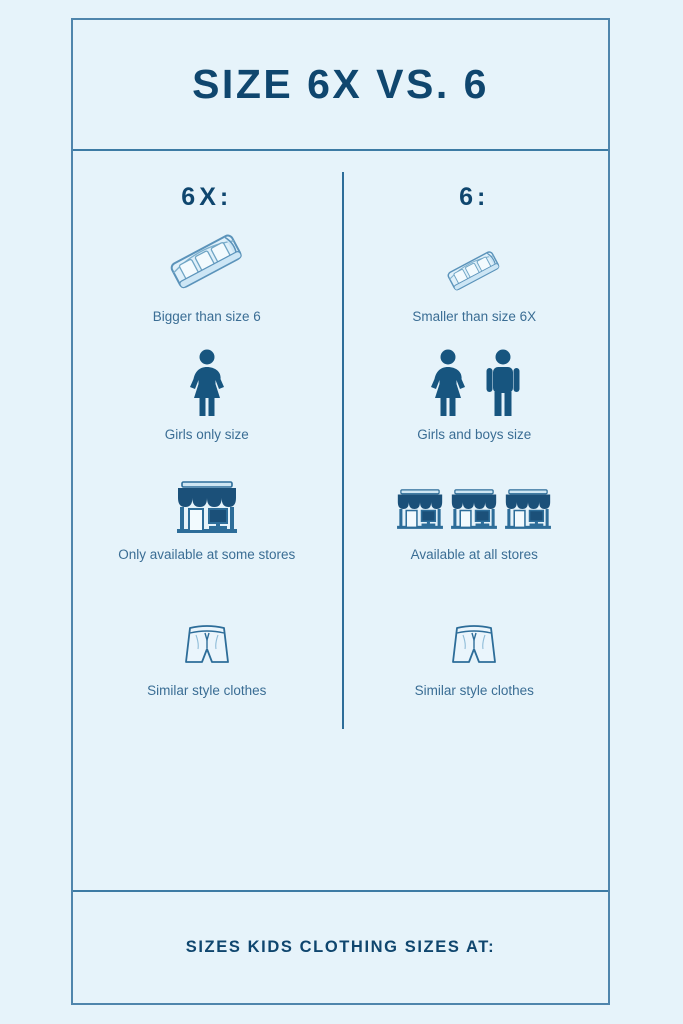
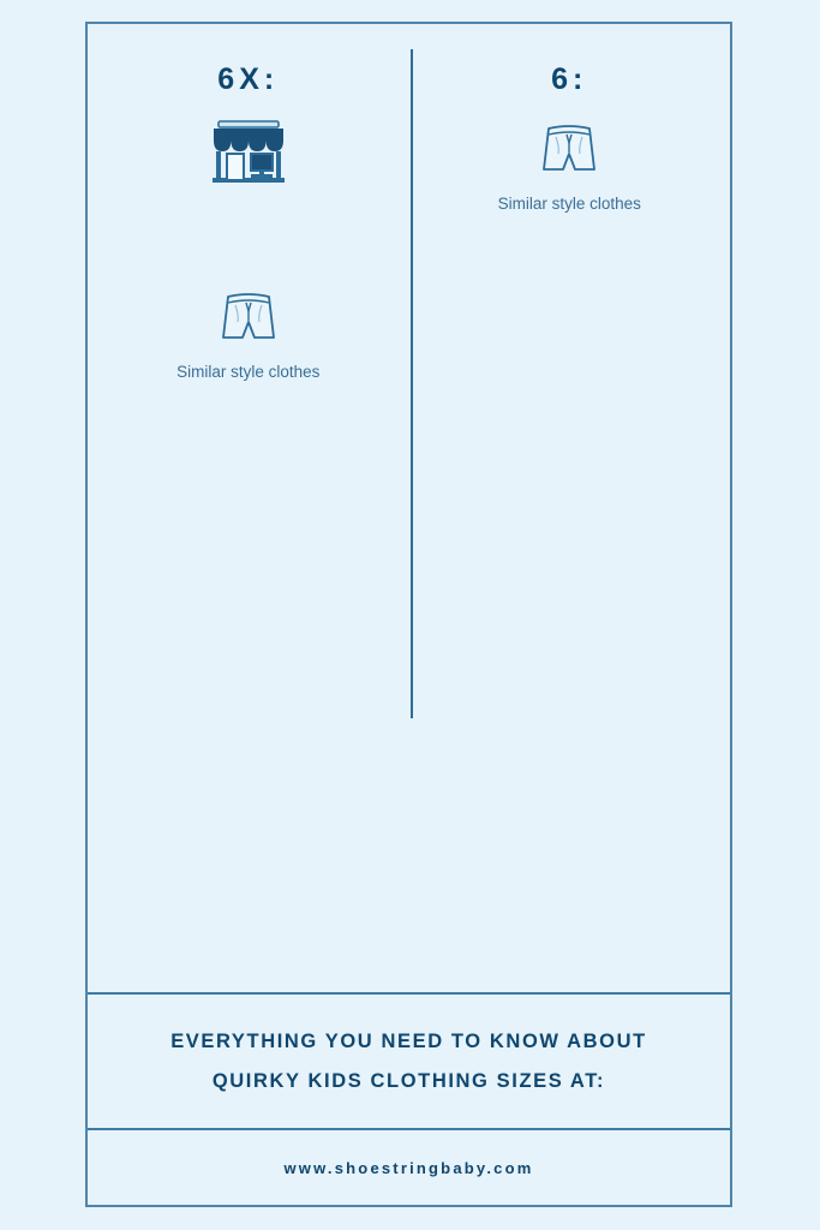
- SIZE 6X VS. 6
  6X:
- Bigger than size 6
- Girls only size
- Only available at some stores
  Similar style clothes
  6:
- Smaller than size 6X
- Girls and boys size
- Available at all stores
  Similar style clothes
+ EVERYTHING YOU NEED TO KNOW ABOUT
- SIZES KIDS CLOTHING SIZES AT:
+ QUIRKY KIDS CLOTHING SIZES AT:
+ www.shoestringbaby.com
